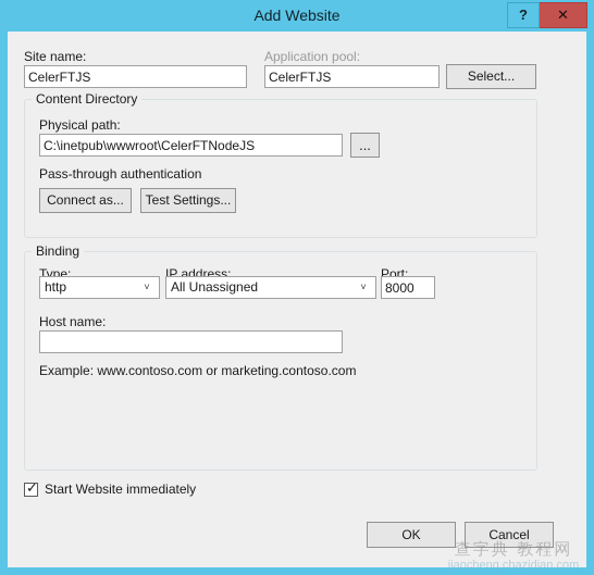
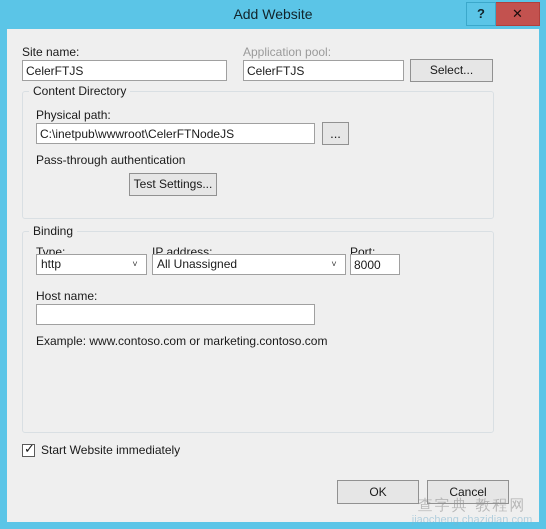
  Add Website
  ?
  ✕
  Site name:
  CelerFTJS
  Application pool:
  CelerFTJS
  Select...
  Content Directory
  Physical path:
  C:\inetpub\wwwroot\CelerFTNodeJS
  ...
  Pass-through authentication
- Connect as...
  Test Settings...
  Binding
  Type:
  http
  ˅
  IP address:
  All Unassigned
  ˅
  Port:
  8000
  Host name:
  Example: www.contoso.com or marketing.contoso.com
  ✓
  Start Website immediately
  OK
  Cancel
  查字典 教程网
  jiaocheng.chazidian.com
